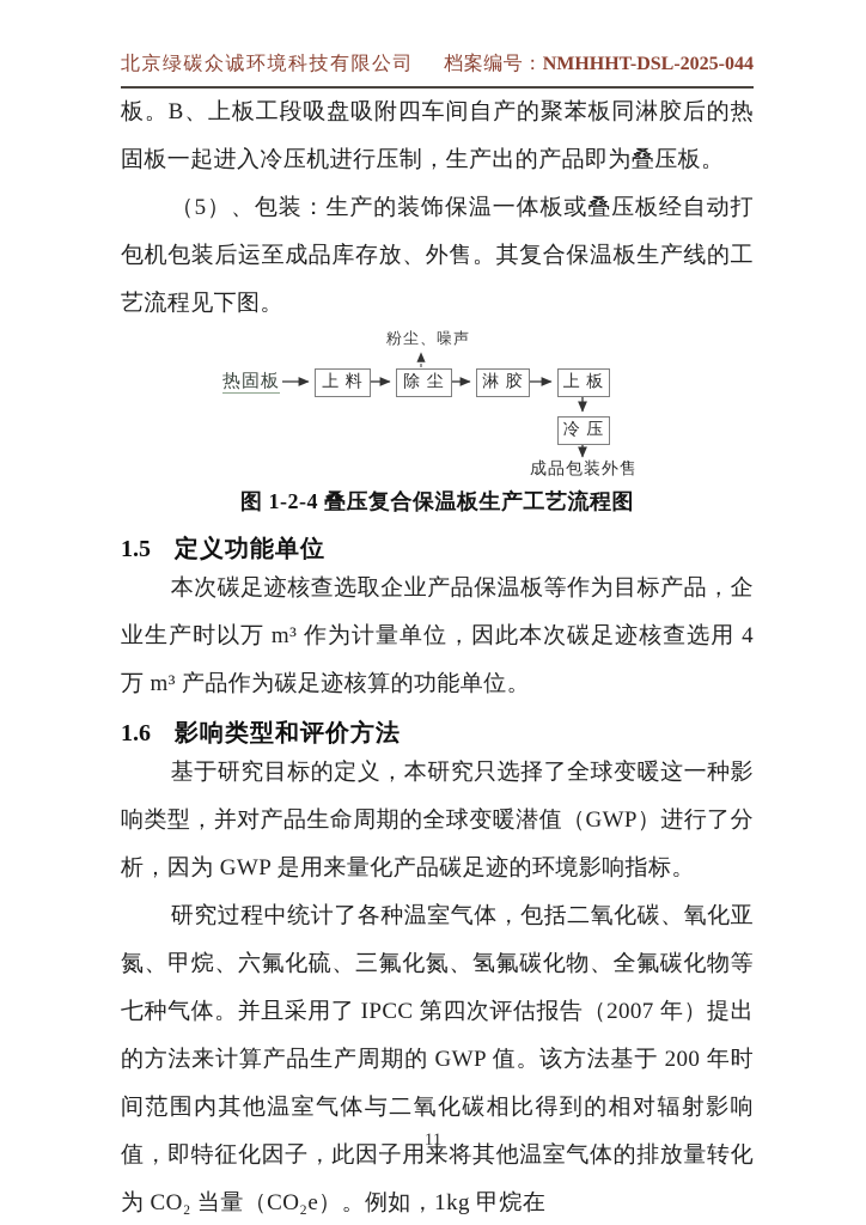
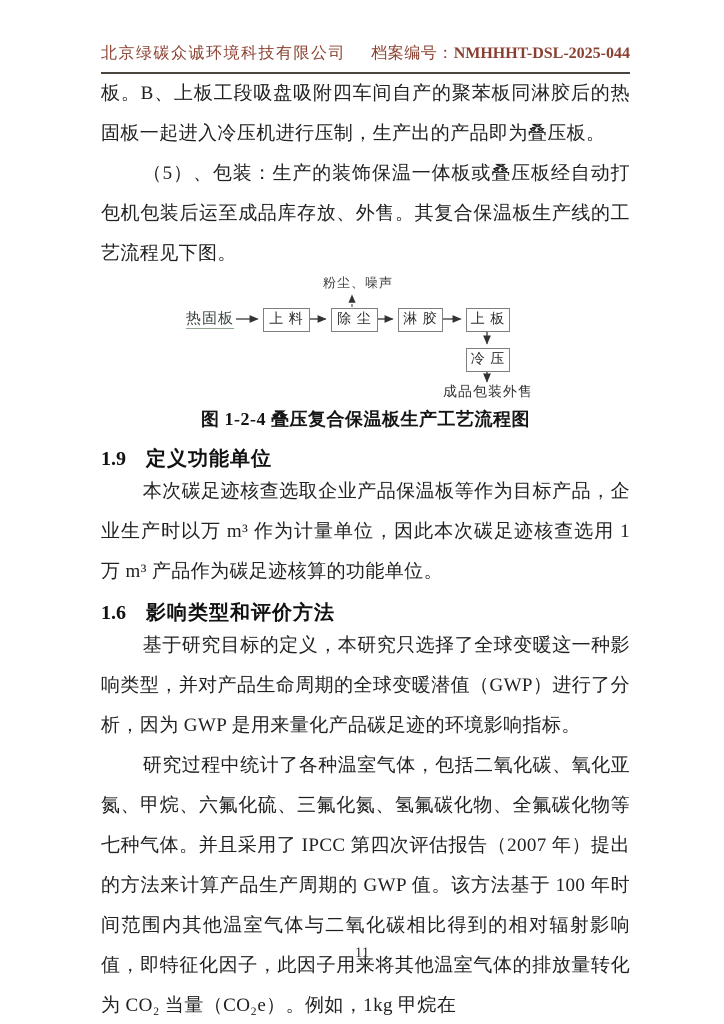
  北京绿碳众诚环境科技有限公司
  档案编号：NMHHHT-DSL-2025-044
  板。B、上板工段吸盘吸附四车间自产的聚苯板同淋胶后的热固板一起进入冷压机进行压制，生产出的产品即为叠压板。
  （5）、包装：生产的装饰保温一体板或叠压板经自动打包机包装后运至成品库存放、外售。其复合保温板生产线的工艺流程见下图。
  粉尘、噪声
  热固板
  上 料
  除 尘
  淋 胶
  上 板
  冷 压
  成品包装外售
  图 1-2-4 叠压复合保温板生产工艺流程图
- 1.5
+ 1.9
  定义功能单位
- 本次碳足迹核查选取企业产品保温板等作为目标产品，企业生产时以万 m³ 作为计量单位，因此本次碳足迹核查选用 4 万 m³ 产品作为碳足迹核算的功能单位。
+ 本次碳足迹核查选取企业产品保温板等作为目标产品，企业生产时以万 m³ 作为计量单位，因此本次碳足迹核查选用 1 万 m³ 产品作为碳足迹核算的功能单位。
  1.6
  影响类型和评价方法
  基于研究目标的定义，本研究只选择了全球变暖这一种影响类型，并对产品生命周期的全球变暖潜值（GWP）进行了分析，因为 GWP 是用来量化产品碳足迹的环境影响指标。
- 研究过程中统计了各种温室气体，包括二氧化碳、氧化亚氮、甲烷、六氟化硫、三氟化氮、氢氟碳化物、全氟碳化物等七种气体。并且采用了 IPCC 第四次评估报告（2007 年）提出的方法来计算产品生产周期的 GWP 值。该方法基于 200 年时间范围内其他温室气体与二氧化碳相比得到的相对辐射影响值，即特征化因子，此因子用来将其他温室气体的排放量转化为 CO₂ 当量（CO₂e）。例如，1kg 甲烷在
+ 研究过程中统计了各种温室气体，包括二氧化碳、氧化亚氮、甲烷、六氟化硫、三氟化氮、氢氟碳化物、全氟碳化物等七种气体。并且采用了 IPCC 第四次评估报告（2007 年）提出的方法来计算产品生产周期的 GWP 值。该方法基于 100 年时间范围内其他温室气体与二氧化碳相比得到的相对辐射影响值，即特征化因子，此因子用来将其他温室气体的排放量转化为 CO₂ 当量（CO₂e）。例如，1kg 甲烷在
  11
